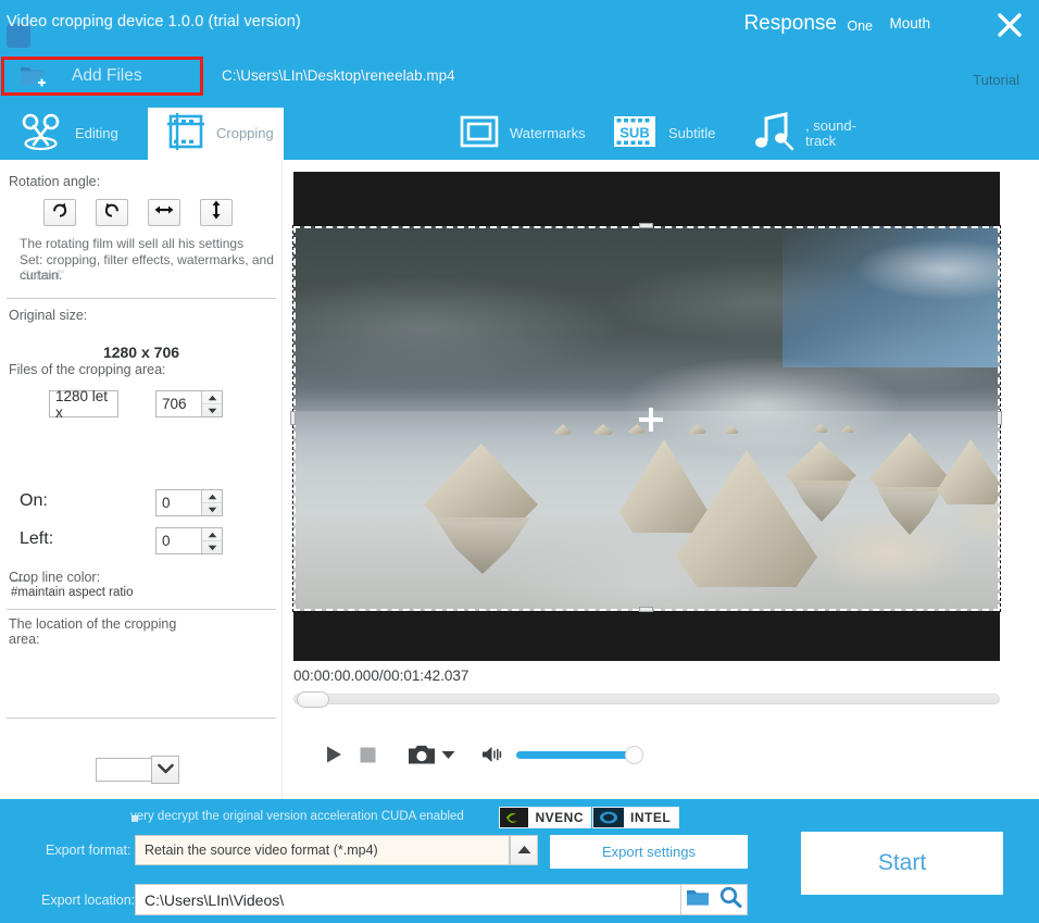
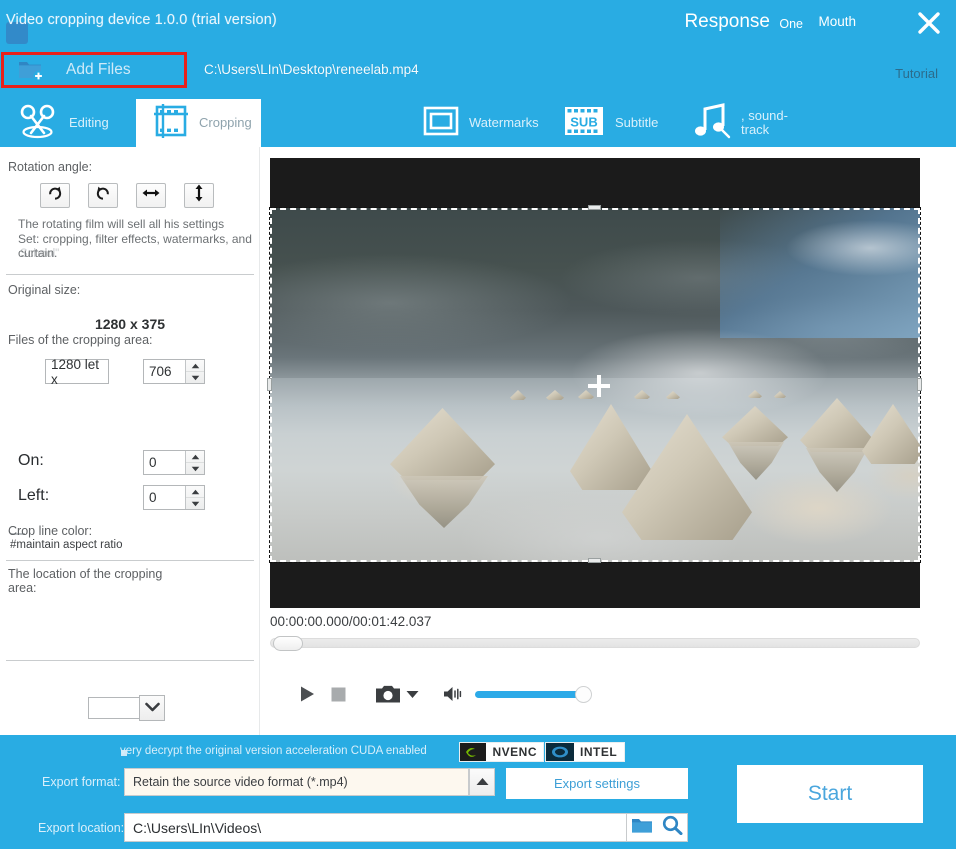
  Video cropping device 1.0.0 (trial version)
  Response
  One
  Mouth
  Add Files
  C:\Users\LIn\Desktop\reneelab.mp4
  Tutorial
  Editing
  Cropping
  Watermarks
  SUB
  Subtitle
  , sound-
  track
  Rotation angle:
  School"
  The rotating film will sell all his settings
  Set: cropping, filter effects, watermarks, and
  curtain.
  Original size:
- 1280 x 706
+ 1280 x 375
  Files of the cropping area:
  1280 let x
  706
  #maintain aspect ratio
  The location of the cropping
  area:
  On:
  0
  Left:
  0
  Crop line color:
  00:00:00.000/00:01:42.037
  very decrypt the original version acceleration CUDA enabled
  NVENC
  INTEL
  Export format:
  Retain the source video format (*.mp4)
  Export settings
  Export location:
  C:\Users\LIn\Videos\
  Start
